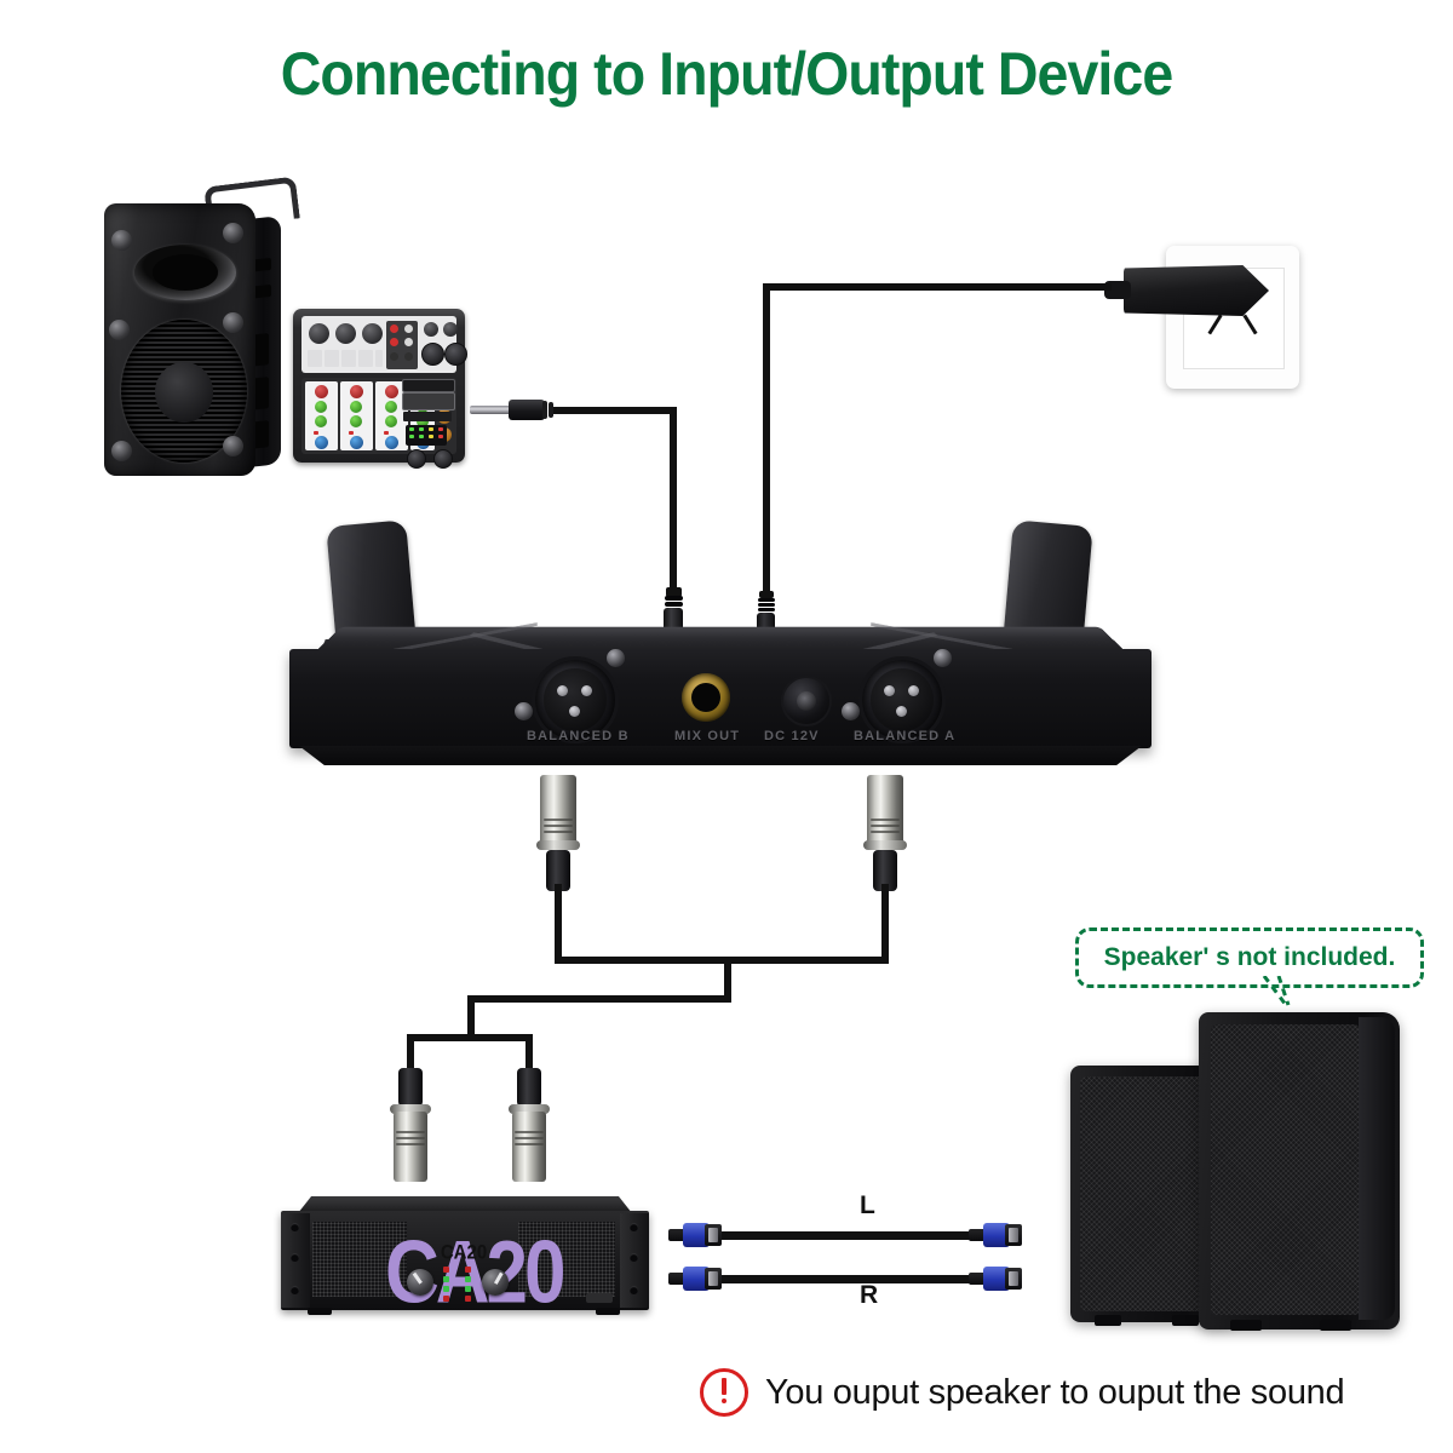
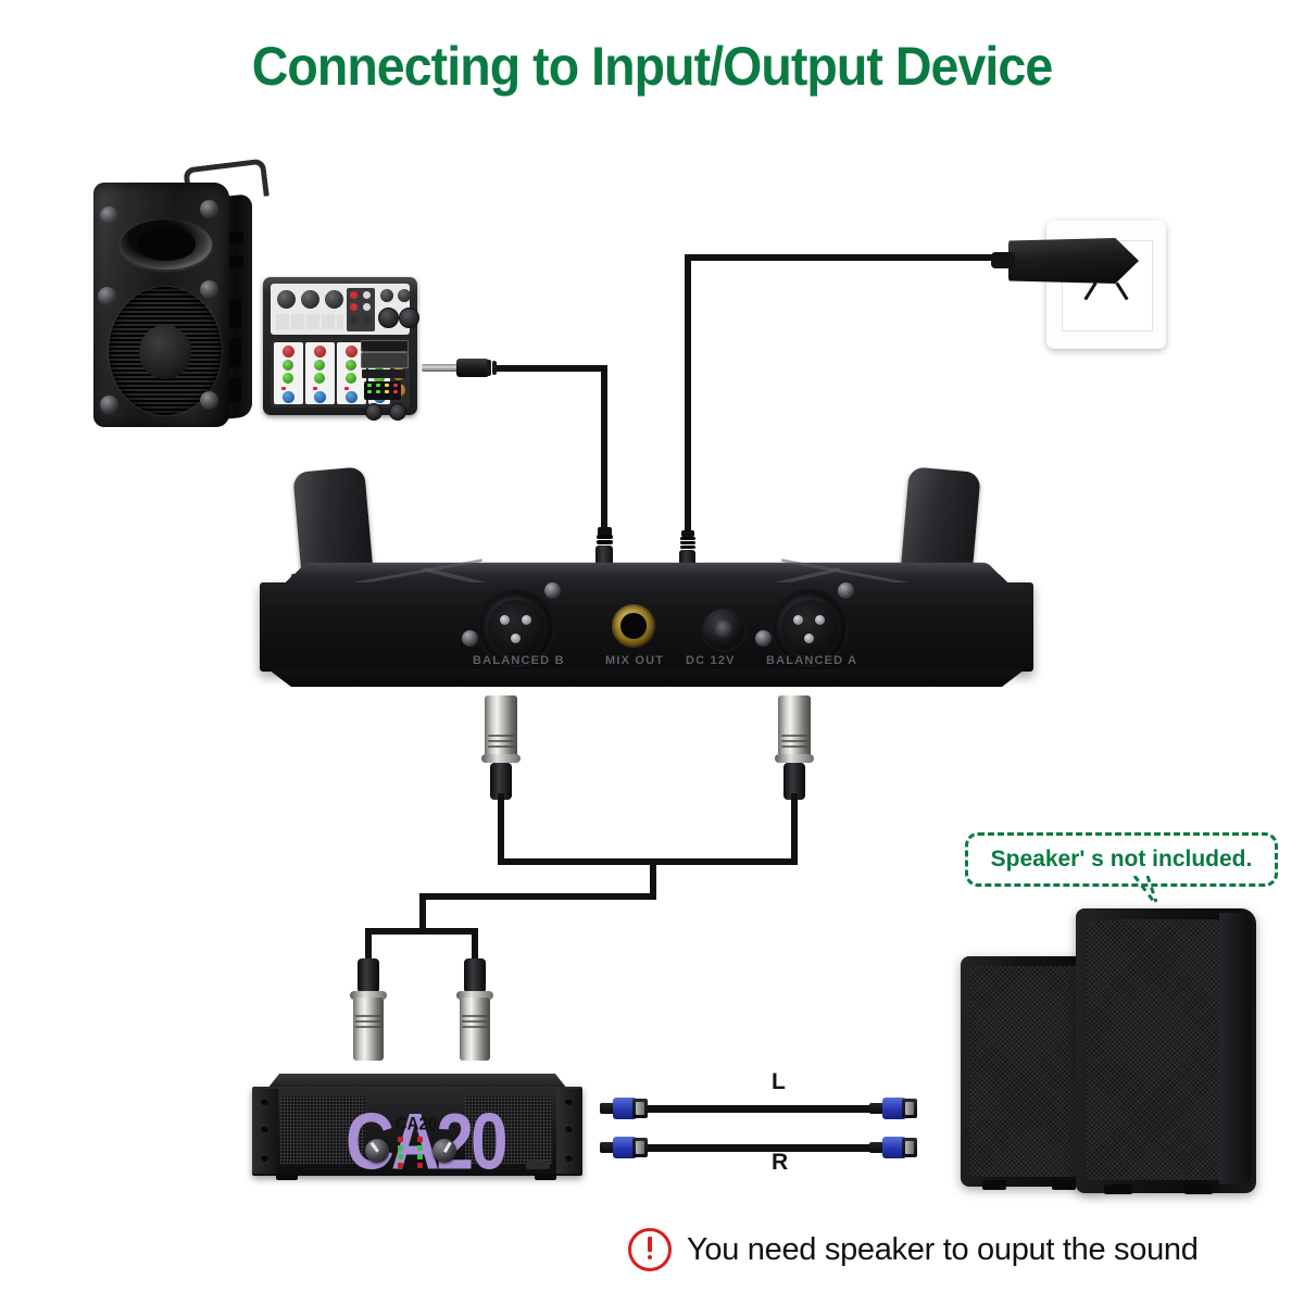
  Connecting to Input/Output Device
  BALANCED B
  MIX OUT
  DC 12V
  BALANCED A
  CA20
  L
  R
  Speaker' s not included.
- You ouput speaker to ouput the sound
+ You need speaker to ouput the sound
